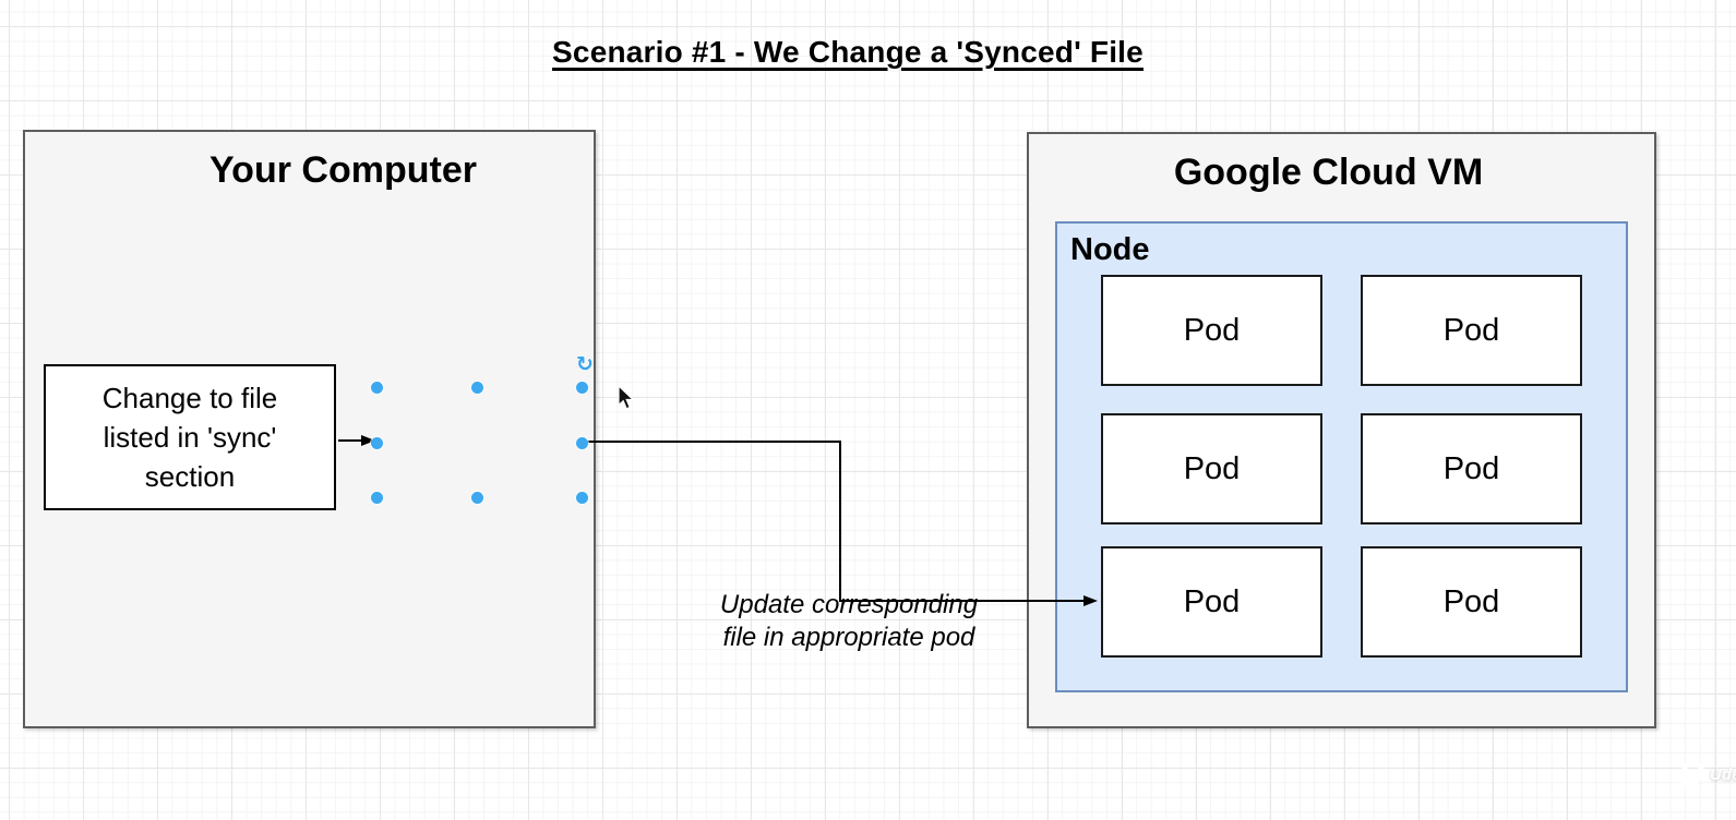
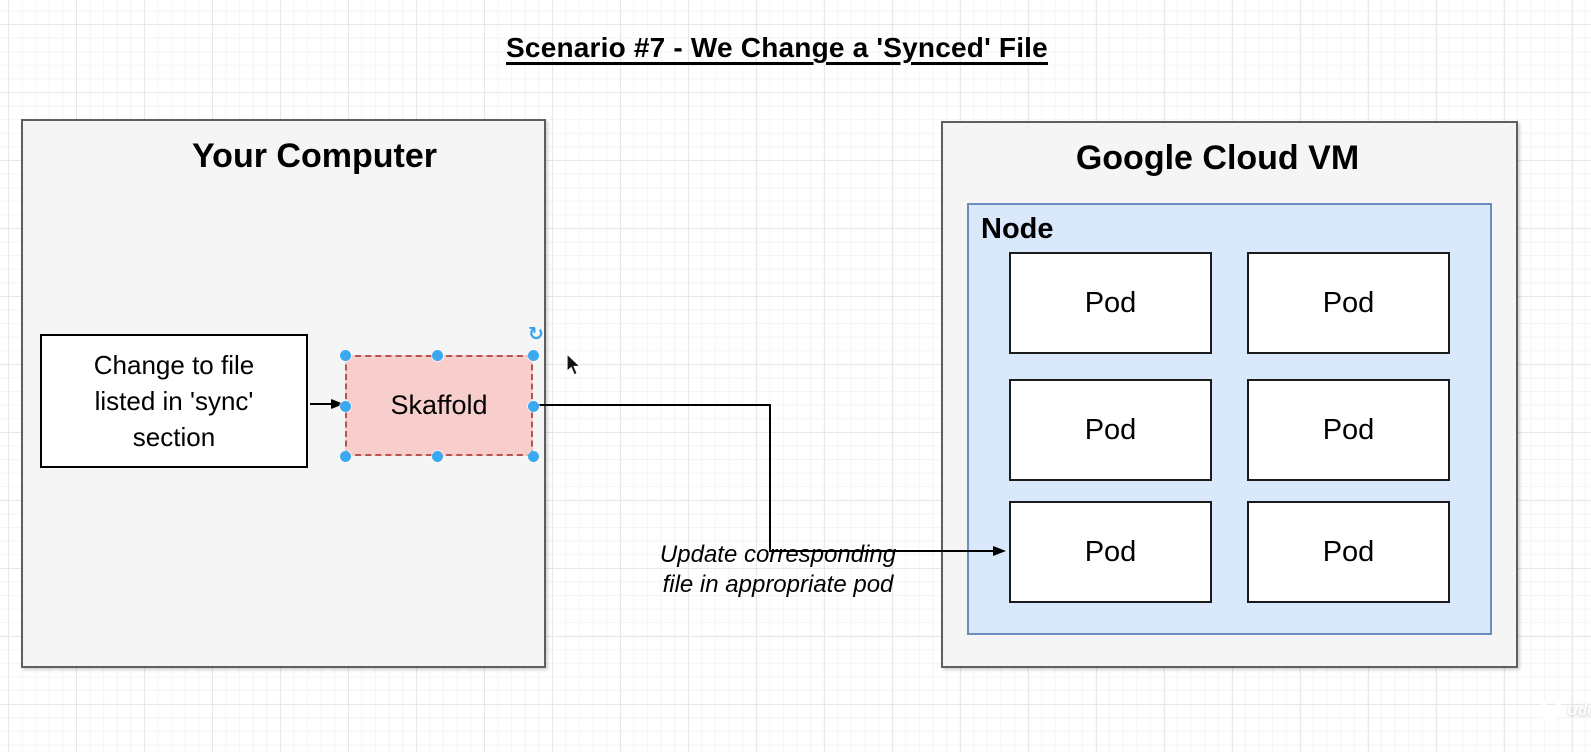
- Scenario #1 - We Change a 'Synced' File
+ Scenario #7 - We Change a 'Synced' File
  Your Computer
  Google Cloud VM
  Node
  Pod
  Pod
  Pod
  Pod
  Pod
  Pod
  Change to file
  listed in 'sync'
  section
+ Skaffold
  ↻
  Update corresponding
  file in appropriate pod
